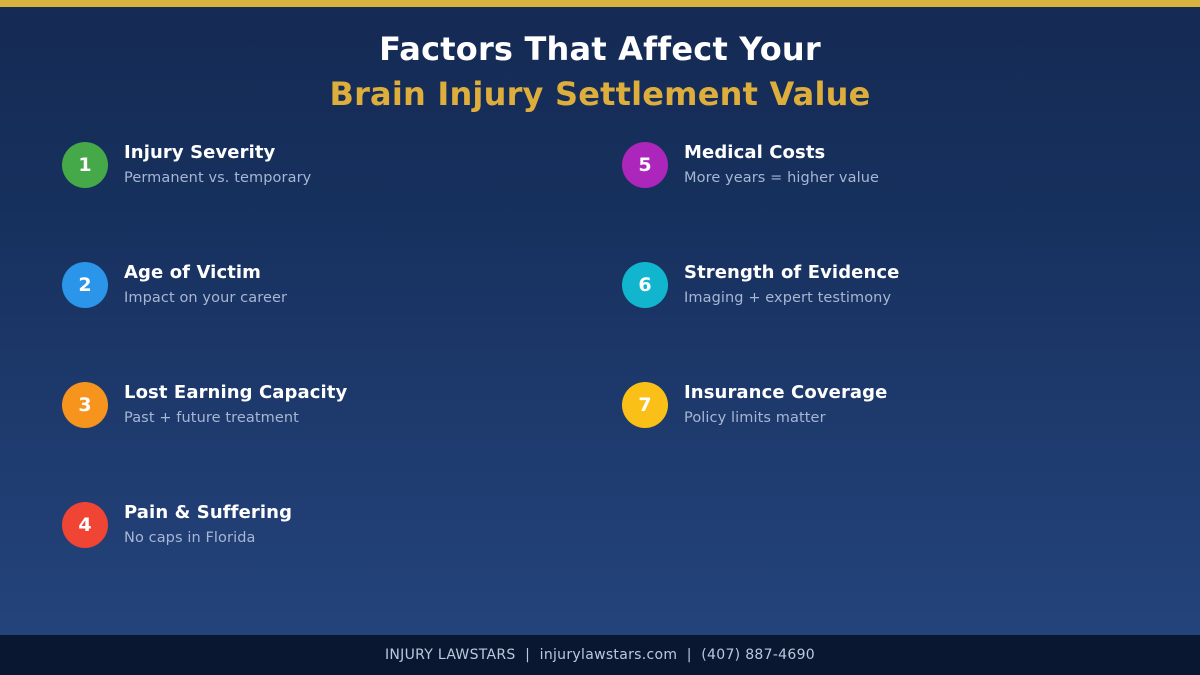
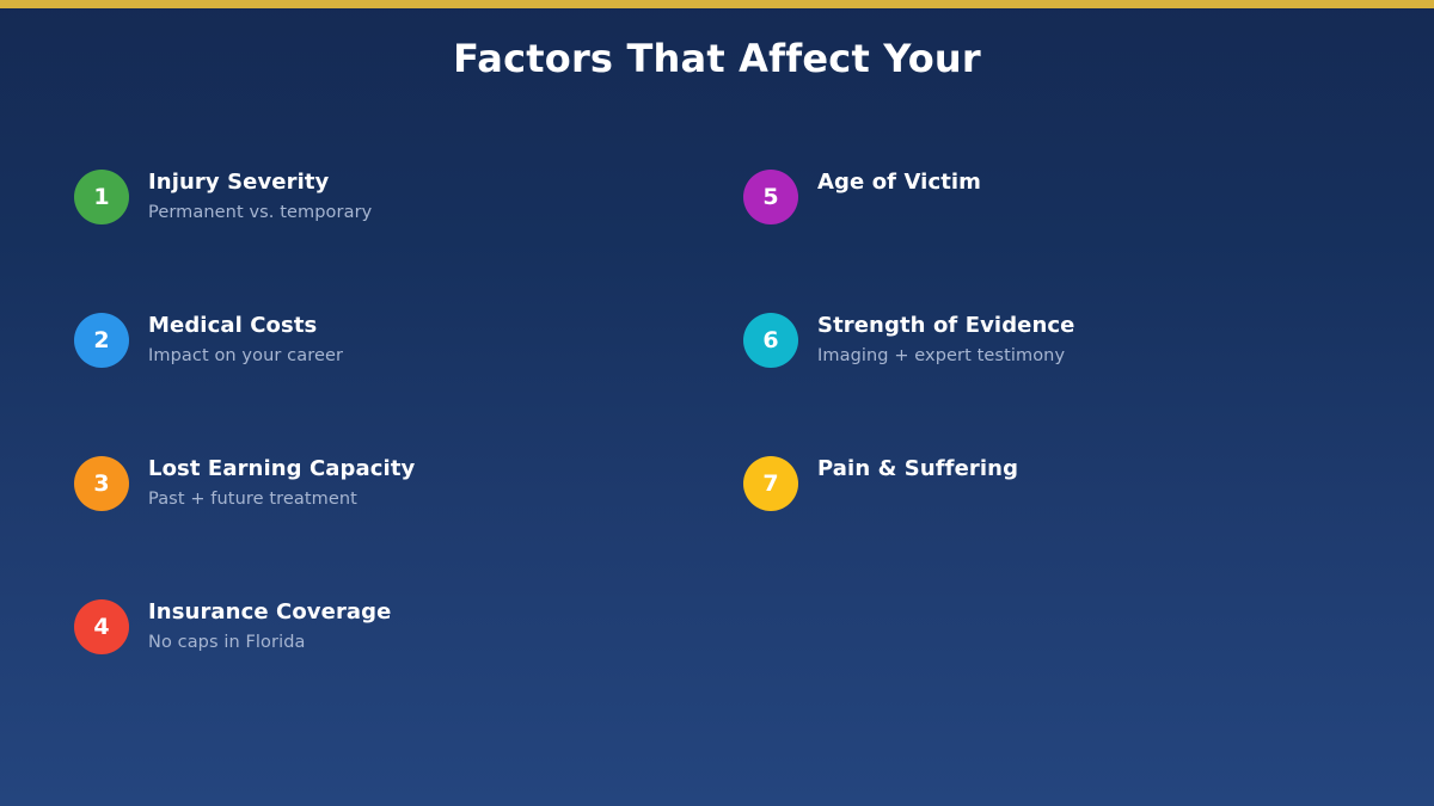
  Factors That Affect Your
- Brain Injury Settlement Value
  1
  Injury Severity
  Permanent vs. temporary
  2
- Age of Victim
+ Medical Costs
  Impact on your career
  3
  Lost Earning Capacity
  Past + future treatment
  4
- Pain & Suffering
+ Insurance Coverage
  No caps in Florida
  5
- Medical Costs
+ Age of Victim
- More years = higher value
  6
  Strength of Evidence
  Imaging + expert testimony
  7
- Insurance Coverage
+ Pain & Suffering
- Policy limits matter
- INJURY LAWSTARS | injurylawstars.com | (407) 887-4690
